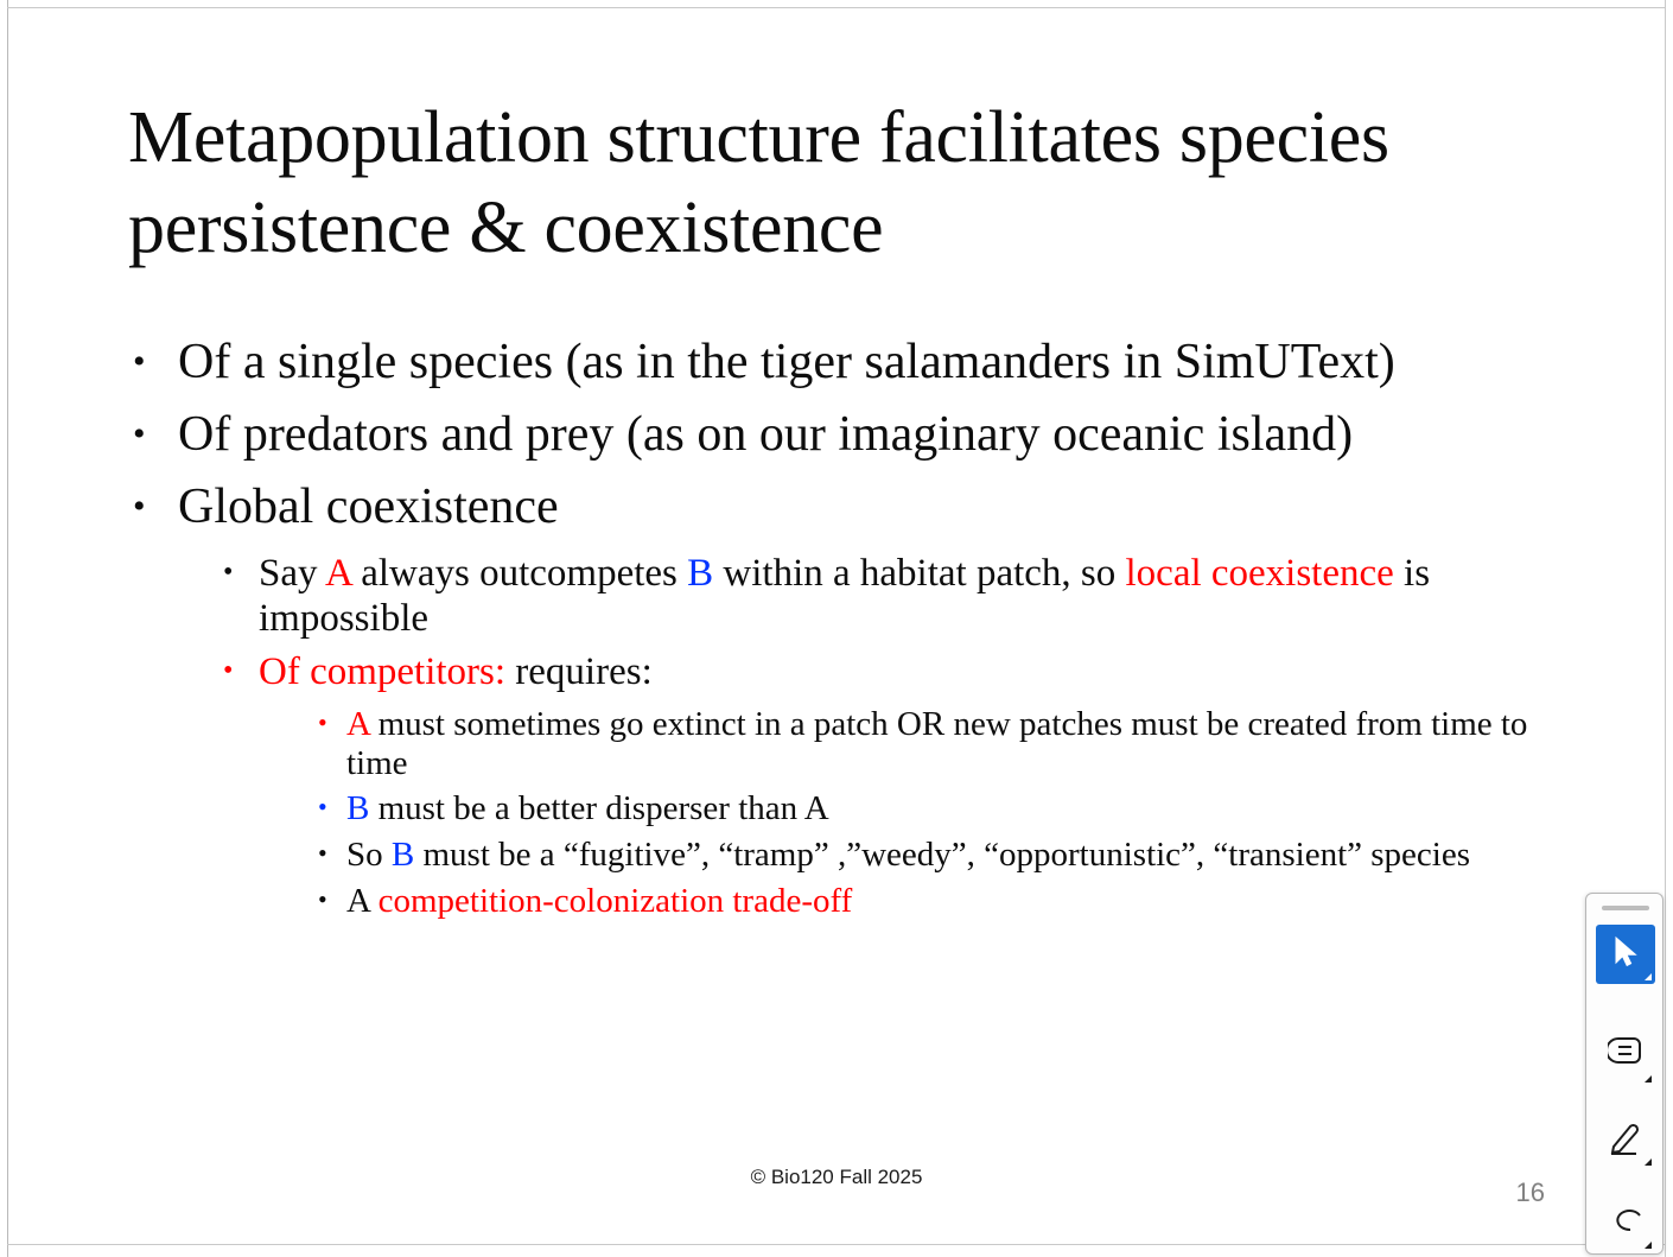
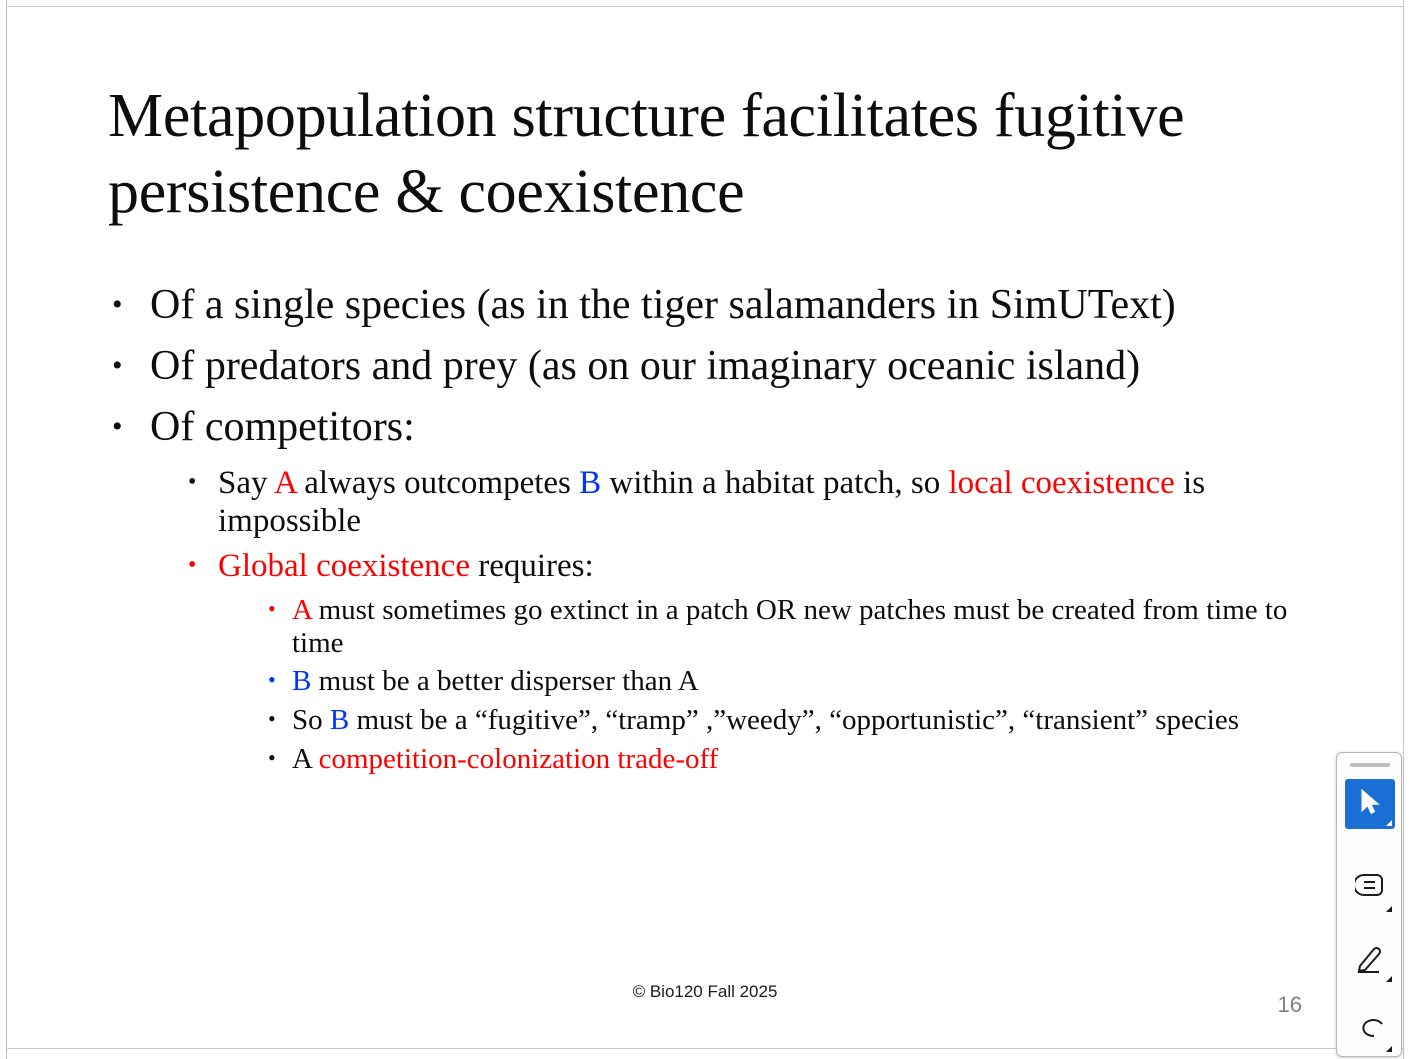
- Metapopulation structure facilitates species persistence & coexistence
+ Metapopulation structure facilitates fugitive persistence & coexistence
  •
  Of a single species (as in the tiger salamanders in SimUText)
  •
  Of predators and prey (as on our imaginary oceanic island)
  •
- Global coexistence
+ Of competitors:
  •
  Say A always outcompetes B within a habitat patch, so local coexistence is impossible
  •
- Of competitors: requires:
+ Global coexistence requires:
  •
  A must sometimes go extinct in a patch OR new patches must be created from time to time
  •
  B must be a better disperser than A
  •
  So B must be a “fugitive”, “tramp” ,”weedy”, “opportunistic”, “transient” species
  •
  A competition-colonization trade-off
  © Bio120 Fall 2025
  16
